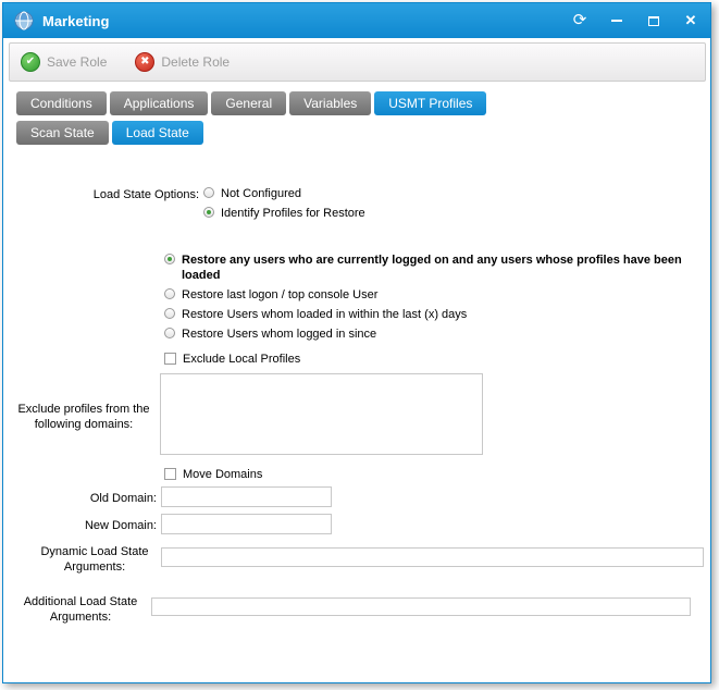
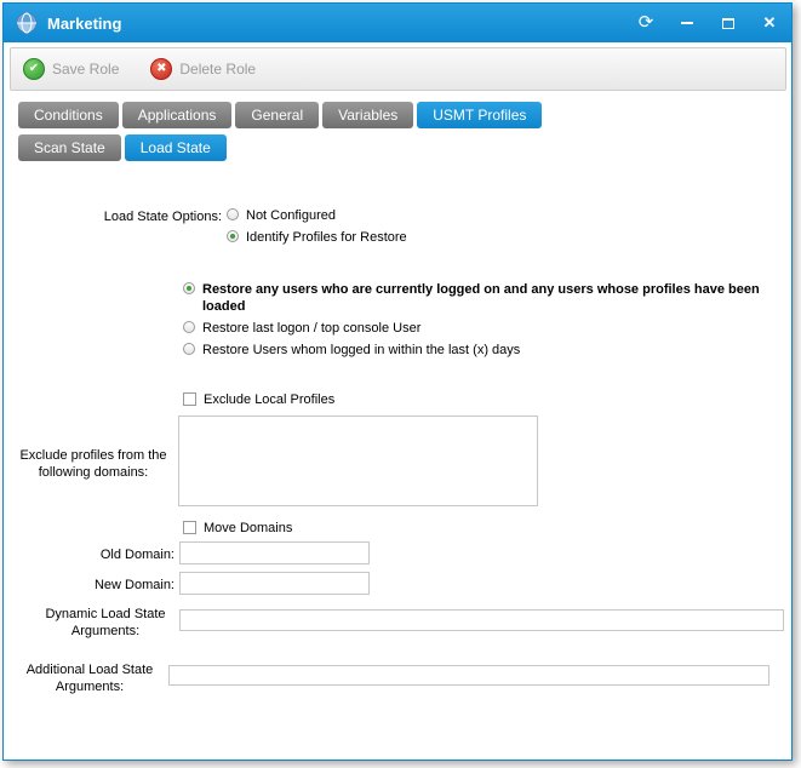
  Marketing
  ⟳
  ✕
  ✔
  Save Role
  ✖
  Delete Role
  Conditions
  Applications
  General
  Variables
  USMT Profiles
  Scan State
  Load State
  Load State Options:
  Not Configured
  Identify Profiles for Restore
  Restore any users who are currently logged on and any users whose profiles have been loaded
  Restore last logon / top console User
- Restore Users whom loaded in within the last (x) days
+ Restore Users whom logged in within the last (x) days
- Restore Users whom logged in since
  Exclude Local Profiles
  Exclude profiles from the following domains:
  Move Domains
  Old Domain:
  New Domain:
  Dynamic Load State Arguments:
  Additional Load State Arguments:
